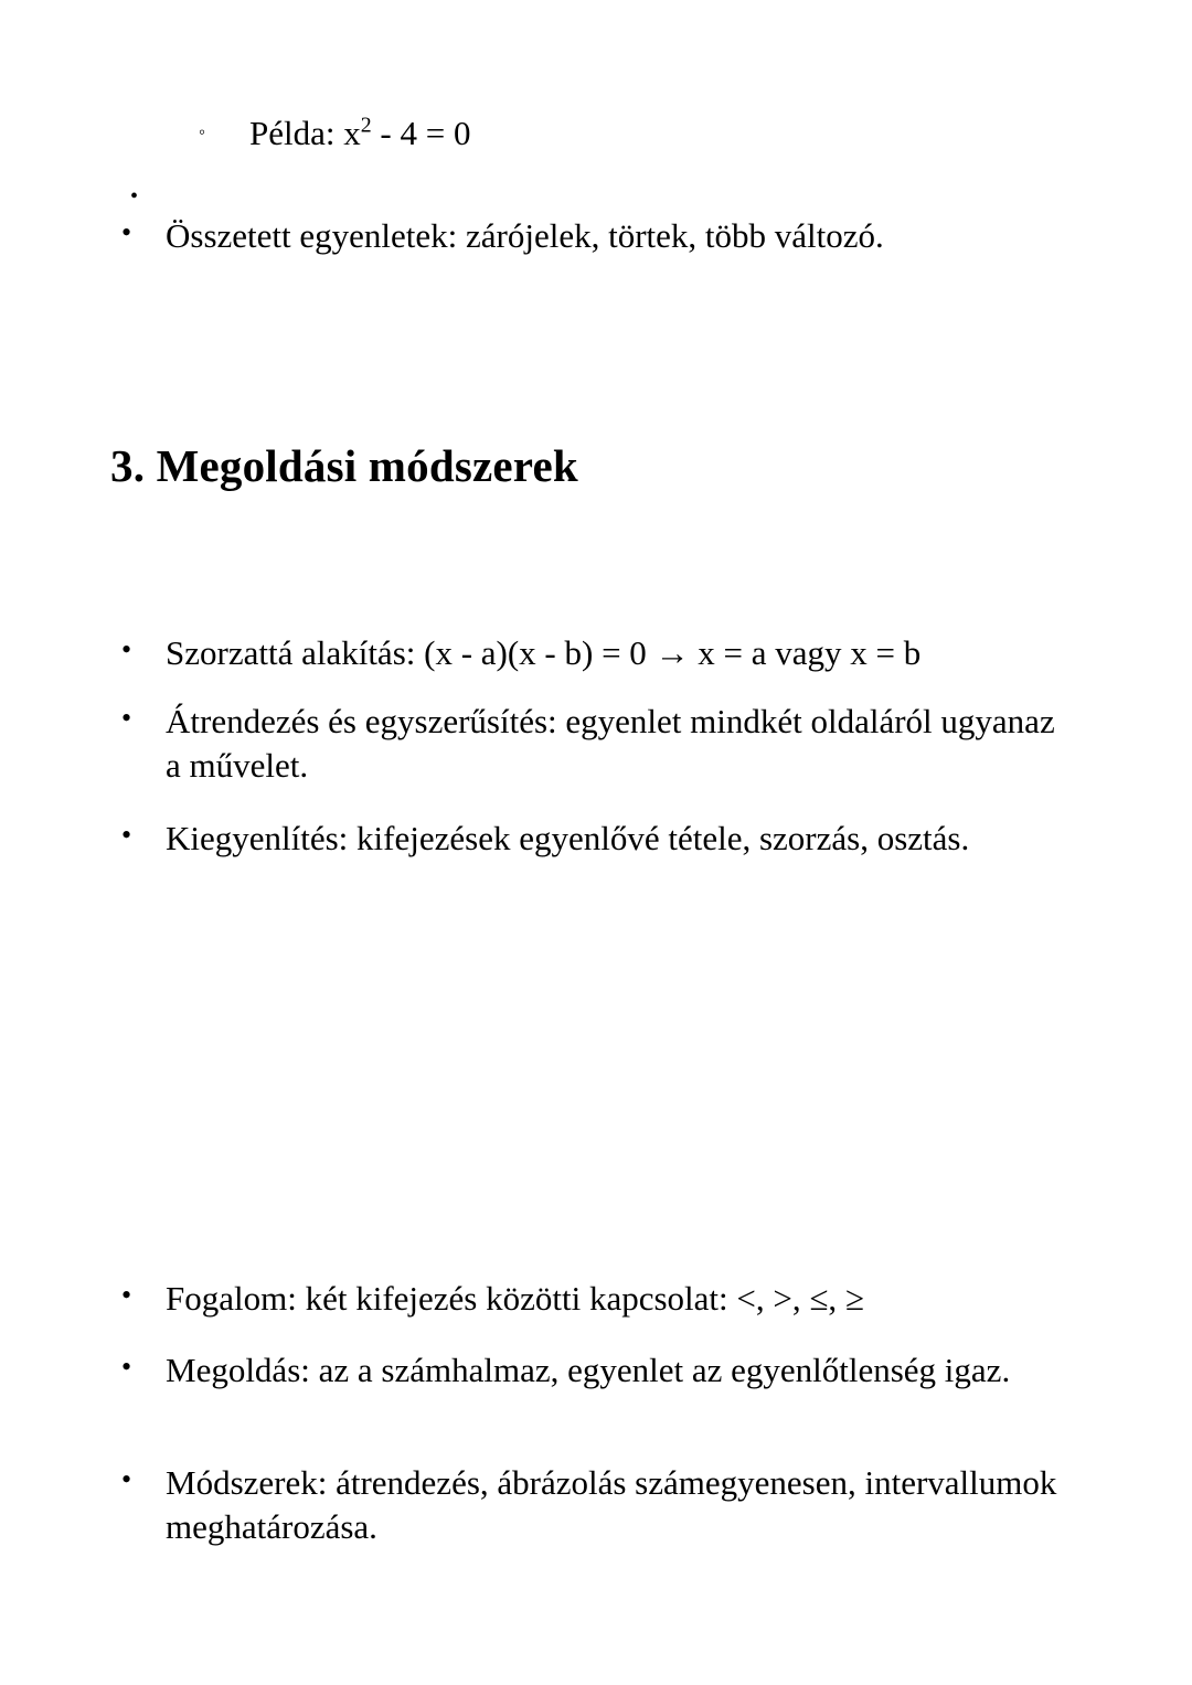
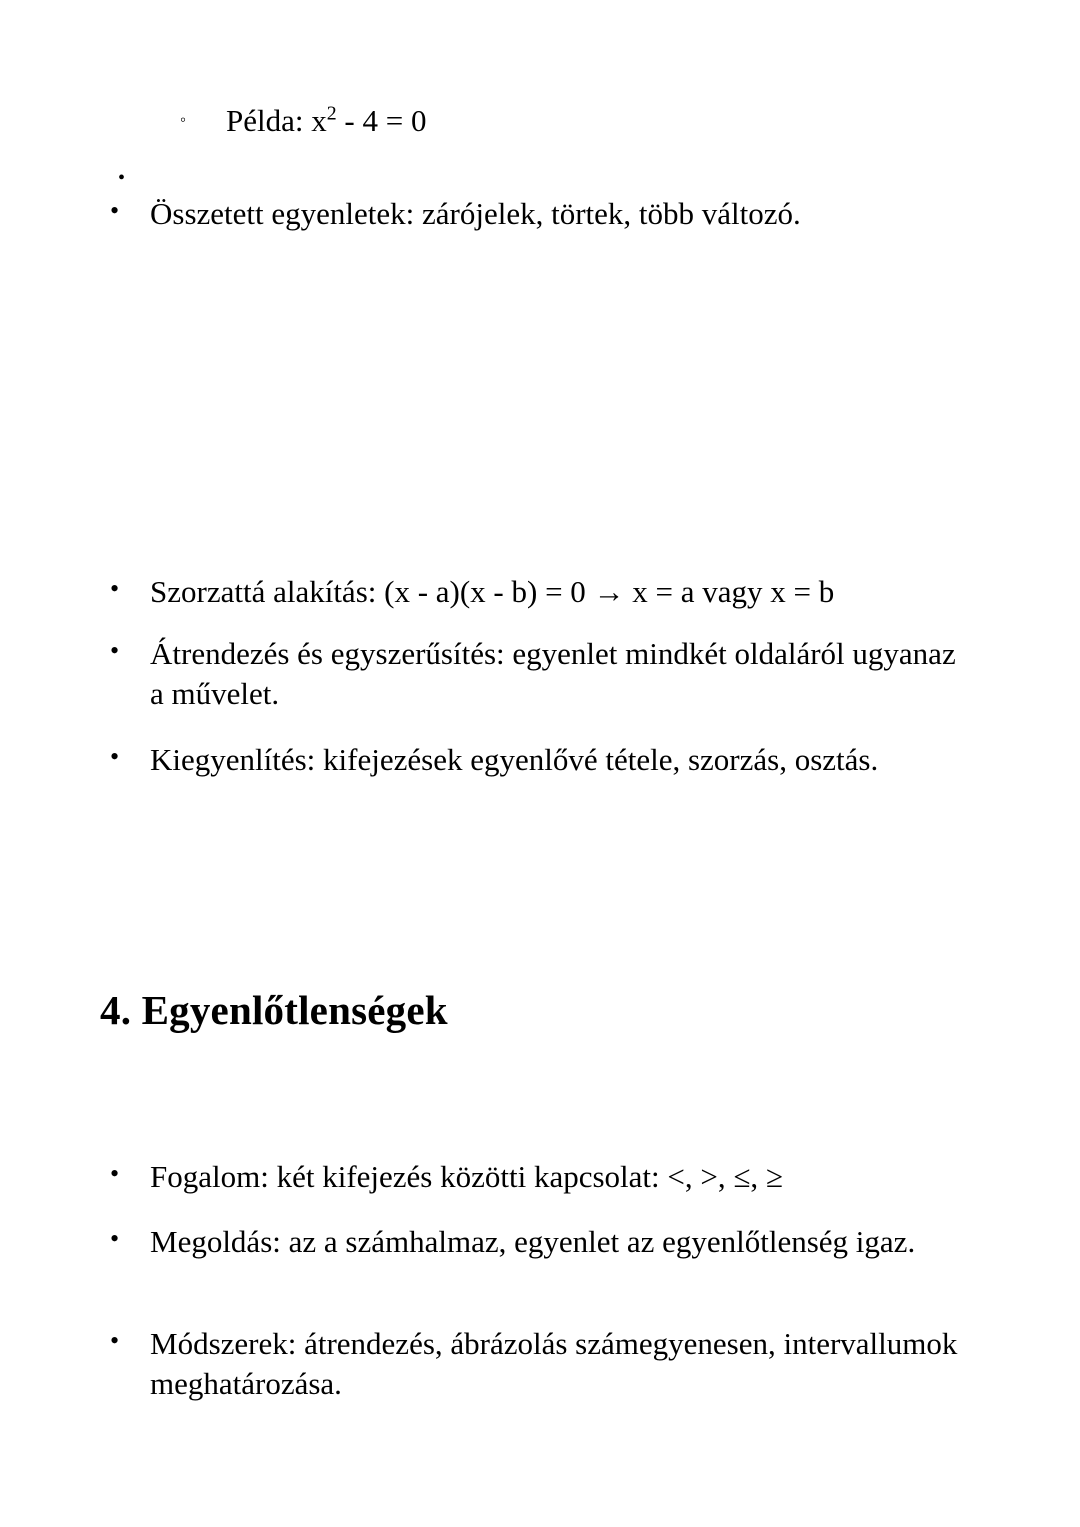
  ◦
  Példa: x2 - 4 = 0
  •
  •
  Összetett egyenletek: zárójelek, törtek, több változó.
- 3. Megoldási módszerek
  •
  Szorzattá alakítás: (x - a)(x - b) = 0 → x = a vagy x = b
  •
  Átrendezés és egyszerűsítés: egyenlet mindkét oldaláról ugyanaz a művelet.
  •
  Kiegyenlítés: kifejezések egyenlővé tétele, szorzás, osztás.
+ 4. Egyenlőtlenségek
  •
  Fogalom: két kifejezés közötti kapcsolat: <, >, ≤, ≥
  •
  Megoldás: az a számhalmaz, egyenlet az egyenlőtlenség igaz.
  •
  Módszerek: átrendezés, ábrázolás számegyenesen, intervallumok meghatározása.
